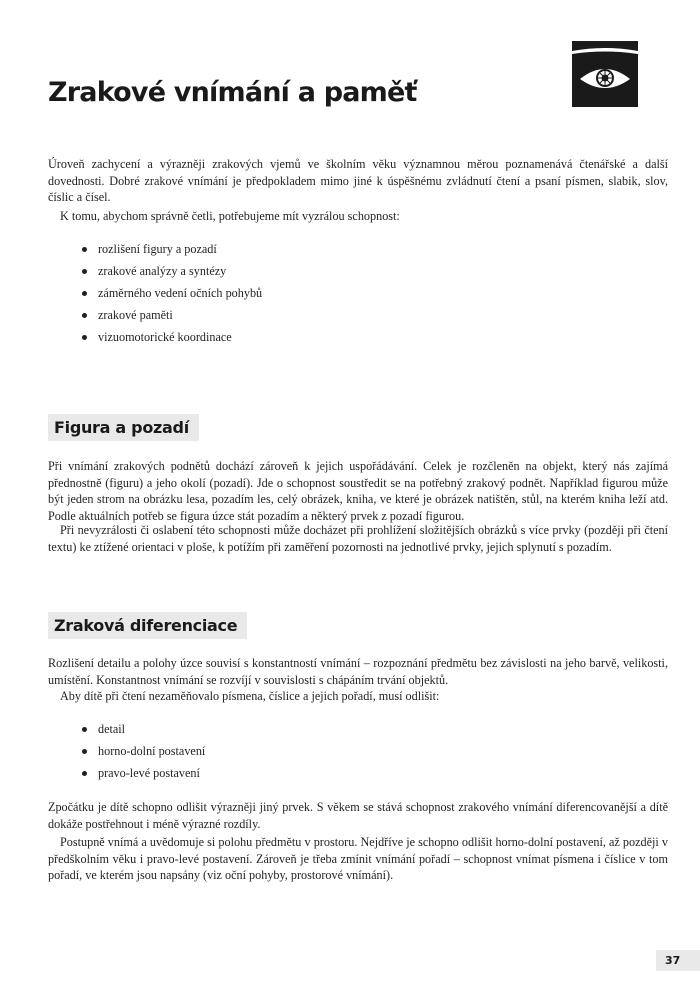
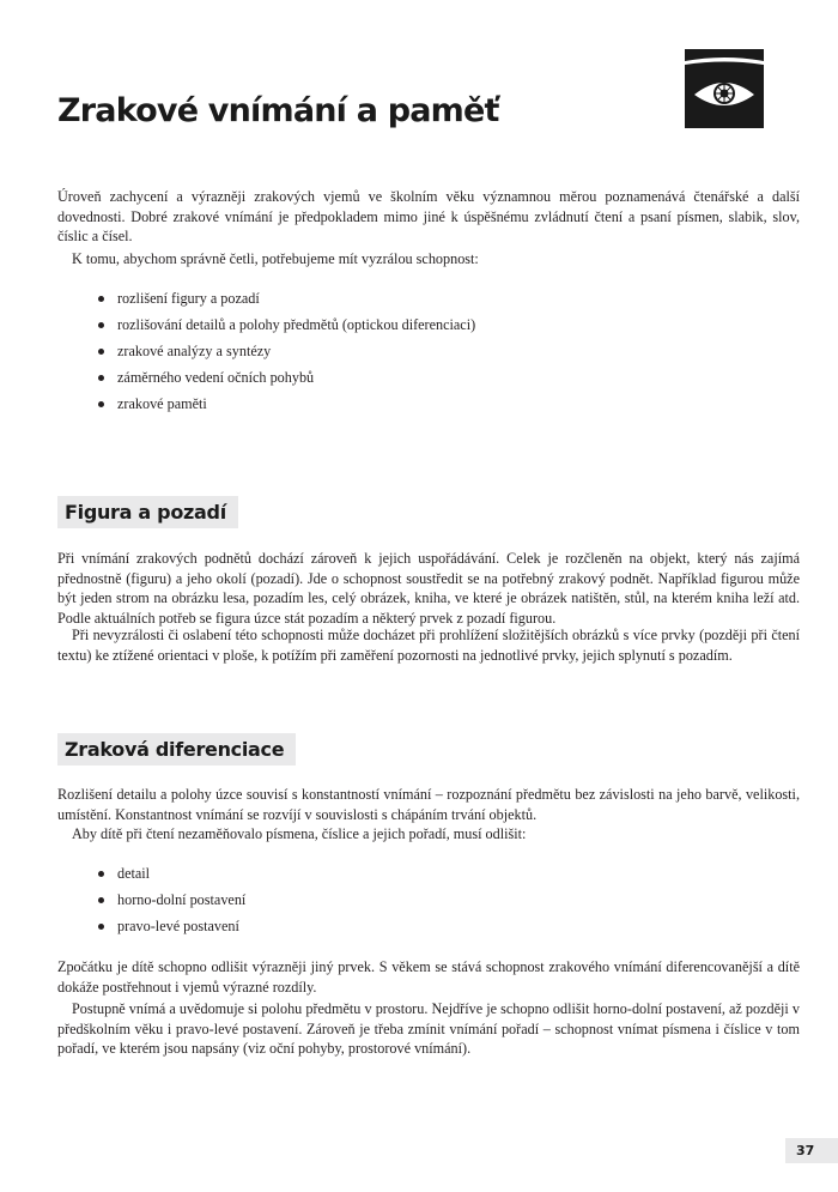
  Zrakové vnímání a paměť
  Úroveň zachycení a výrazněji zrakových vjemů ve školním věku významnou měrou poznamenává čtenářské a další dovednosti. Dobré zrakové vnímání je předpokladem mimo jiné k úspěšnému zvládnutí čtení a psaní písmen, slabik, slov, číslic a čísel.
  K tomu, abychom správně četli, potřebujeme mít vyzrálou schopnost:
  rozlišení figury a pozadí
+ rozlišování detailů a polohy předmětů (optickou diferenciaci)
  zrakové analýzy a syntézy
  záměrného vedení očních pohybů
  zrakové paměti
- vizuomotorické koordinace
  Figura a pozadí
  Při vnímání zrakových podnětů dochází zároveň k jejich uspořádávání. Celek je rozčleněn na objekt, který nás zajímá přednostně (figuru) a jeho okolí (pozadí). Jde o schopnost soustředit se na potřebný zrakový podnět. Například figurou může být jeden strom na obrázku lesa, pozadím les, celý obrázek, kniha, ve které je obrázek natištěn, stůl, na kterém kniha leží atd. Podle aktuálních potřeb se figura úzce stát pozadím a některý prvek z pozadí figurou.
  Při nevyzrálosti či oslabení této schopnosti může docházet při prohlížení složitějších obrázků s více prvky (později při čtení textu) ke ztížené orientaci v ploše, k potížím při zaměření pozornosti na jednotlivé prvky, jejich splynutí s pozadím.
  Zraková diferenciace
  Rozlišení detailu a polohy úzce souvisí s konstantností vnímání – rozpoznání předmětu bez závislosti na jeho barvě, velikosti, umístění. Konstantnost vnímání se rozvíjí v souvislosti s chápáním trvání objektů.
  Aby dítě při čtení nezaměňovalo písmena, číslice a jejich pořadí, musí odlišit:
  detail
  horno-dolní postavení
  pravo-levé postavení
- Zpočátku je dítě schopno odlišit výrazněji jiný prvek. S věkem se stává schopnost zrakového vnímání diferencovanější a dítě dokáže postřehnout i méně výrazné rozdíly.
+ Zpočátku je dítě schopno odlišit výrazněji jiný prvek. S věkem se stává schopnost zrakového vnímání diferencovanější a dítě dokáže postřehnout i vjemů výrazné rozdíly.
  Postupně vnímá a uvědomuje si polohu předmětu v prostoru. Nejdříve je schopno odlišit horno-dolní postavení, až později v předškolním věku i pravo-levé postavení. Zároveň je třeba zmínit vnímání pořadí – schopnost vnímat písmena i číslice v tom pořadí, ve kterém jsou napsány (viz oční pohyby, prostorové vnímání).
  37
